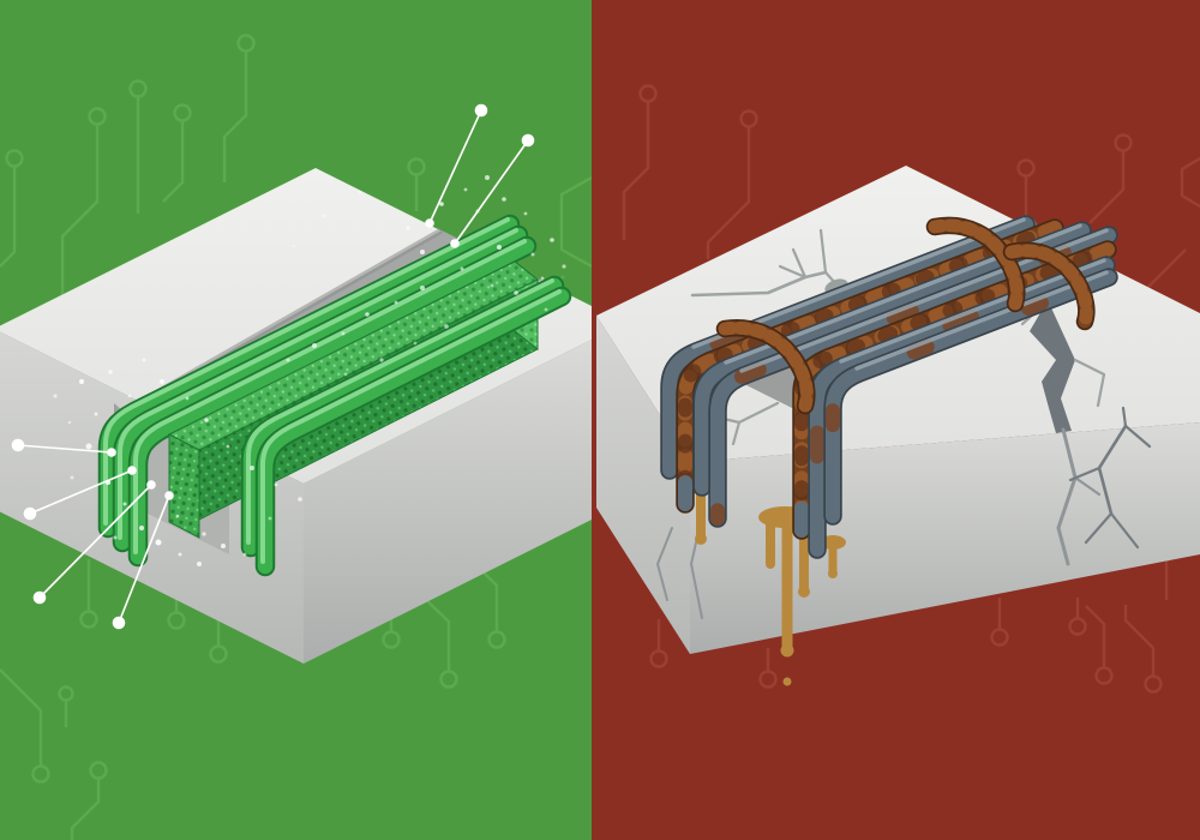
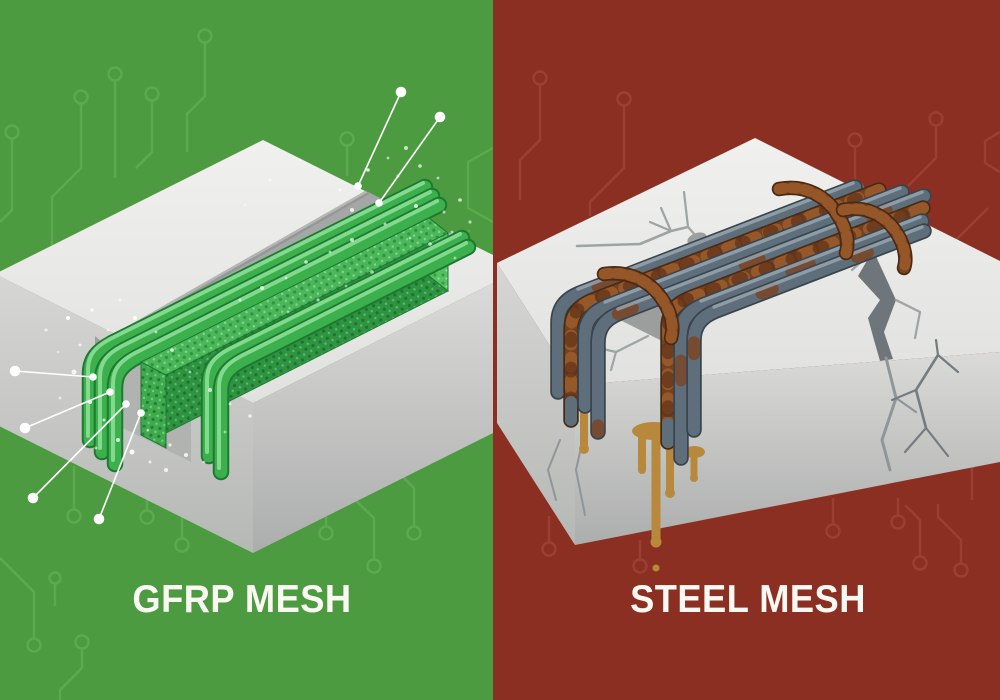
+ GFRP MESH
+ STEEL MESH
